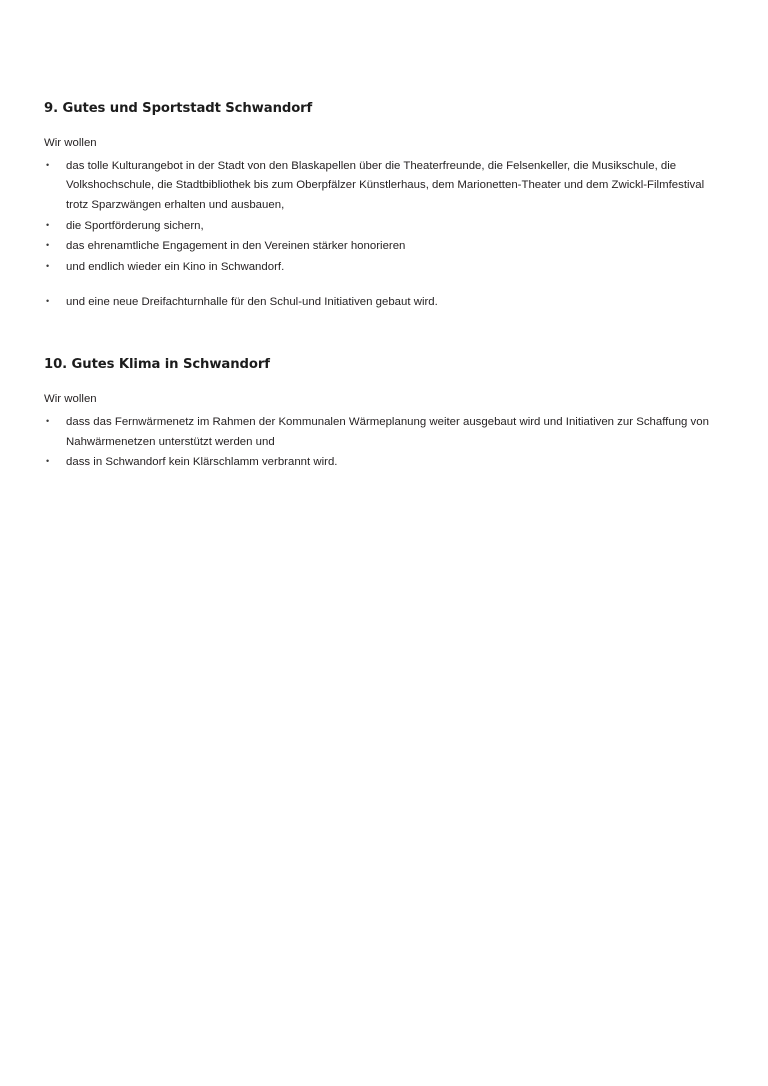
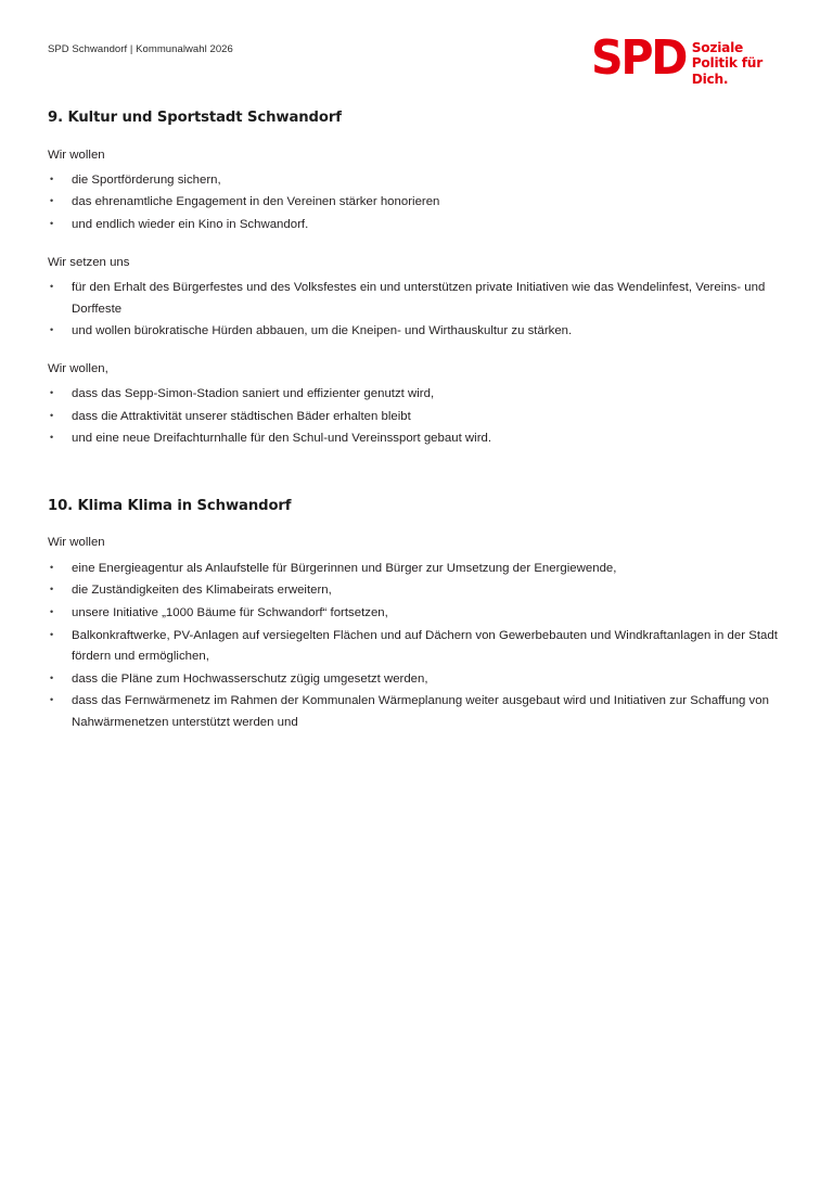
+ SPD Schwandorf | Kommunalwahl 2026
+ SPD
+ Soziale
+ Politik für
+ Dich.
- 9. Gutes und Sportstadt Schwandorf
+ 9. Kultur und Sportstadt Schwandorf
  Wir wollen
- das tolle Kulturangebot in der Stadt von den Blaskapellen über die Theaterfreunde, die Felsenkeller, die Musikschule, die Volkshochschule, die Stadtbibliothek bis zum Oberpfälzer Künstlerhaus, dem Marionetten-Theater und dem Zwickl-Filmfestival trotz Sparzwängen erhalten und ausbauen,
  die Sportförderung sichern,
  das ehrenamtliche Engagement in den Vereinen stärker honorieren
  und endlich wieder ein Kino in Schwandorf.
+ Wir setzen uns
+ für den Erhalt des Bürgerfestes und des Volksfestes ein und unterstützen private Initiativen wie das Wendelinfest, Vereins- und Dorffeste
+ und wollen bürokratische Hürden abbauen, um die Kneipen- und Wirthauskultur zu stärken.
+ Wir wollen,
+ dass das Sepp-Simon-Stadion saniert und effizienter genutzt wird,
+ dass die Attraktivität unserer städtischen Bäder erhalten bleibt
- und eine neue Dreifachturnhalle für den Schul-und Initiativen gebaut wird.
+ und eine neue Dreifachturnhalle für den Schul-und Vereinssport gebaut wird.
- 10. Gutes Klima in Schwandorf
+ 10. Klima Klima in Schwandorf
  Wir wollen
+ eine Energieagentur als Anlaufstelle für Bürgerinnen und Bürger zur Umsetzung der Energiewende,
+ die Zuständigkeiten des Klimabeirats erweitern,
+ unsere Initiative „1000 Bäume für Schwandorf“ fortsetzen,
+ Balkonkraftwerke, PV-Anlagen auf versiegelten Flächen und auf Dächern von Gewerbebauten und Windkraftanlagen in der Stadt fördern und ermöglichen,
+ dass die Pläne zum Hochwasserschutz zügig umgesetzt werden,
  dass das Fernwärmenetz im Rahmen der Kommunalen Wärmeplanung weiter ausgebaut wird und Initiativen zur Schaffung von Nahwärmenetzen unterstützt werden und
- dass in Schwandorf kein Klärschlamm verbrannt wird.
